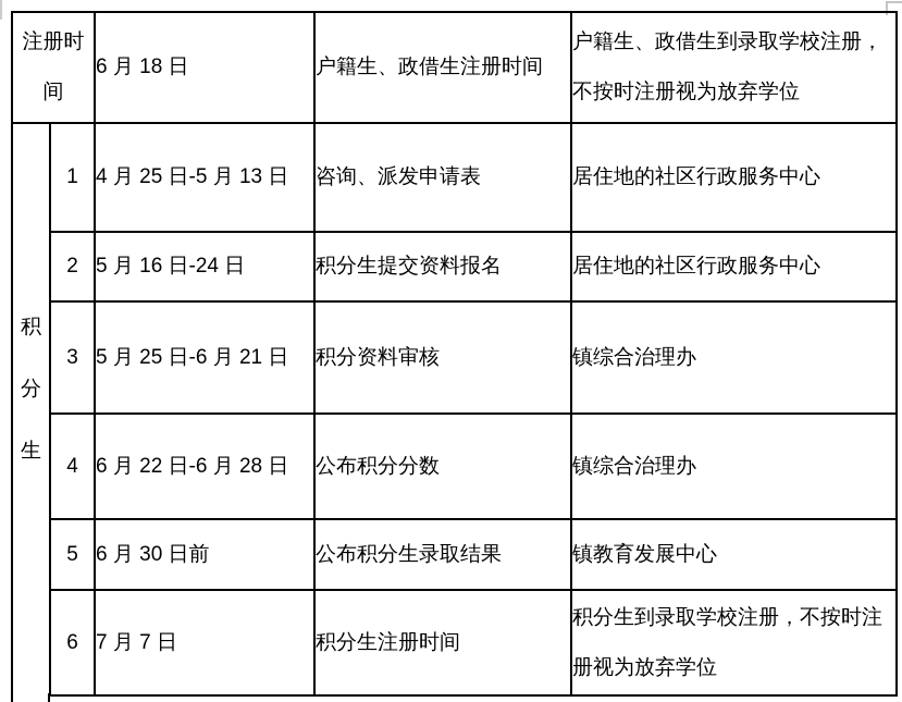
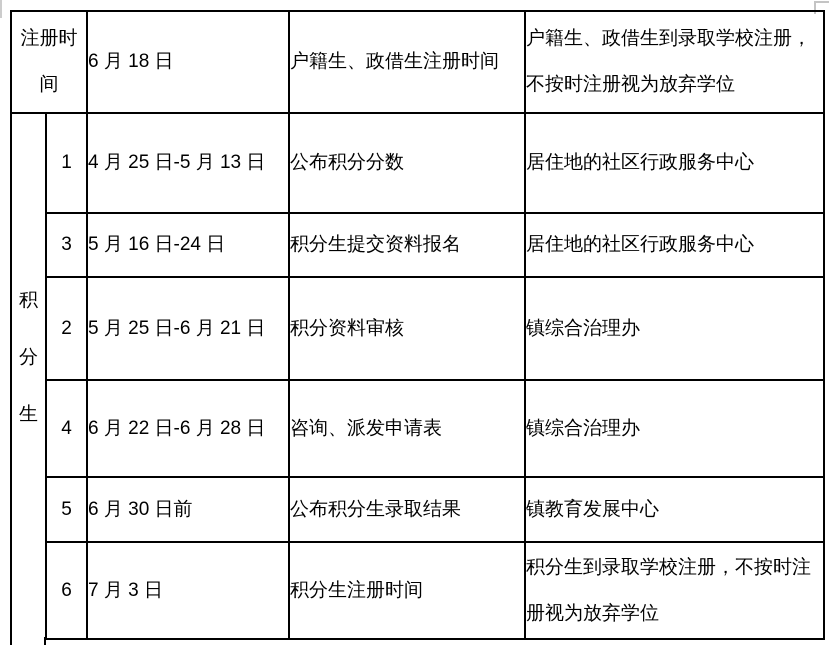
  注册时间	6 月 18 日	户籍生、政借生注册时间	户籍生、政借生到录取学校注册，不按时注册视为放弃学位
- 积分生	1	4 月 25 日-5 月 13 日	咨询、派发申请表	居住地的社区行政服务中心
+ 积分生	1	4 月 25 日-5 月 13 日	公布积分分数	居住地的社区行政服务中心
- 2	5 月 16 日-24 日	积分生提交资料报名	居住地的社区行政服务中心
+ 3	5 月 16 日-24 日	积分生提交资料报名	居住地的社区行政服务中心
- 3	5 月 25 日-6 月 21 日	积分资料审核	镇综合治理办
+ 2	5 月 25 日-6 月 21 日	积分资料审核	镇综合治理办
- 4	6 月 22 日-6 月 28 日	公布积分分数	镇综合治理办
+ 4	6 月 22 日-6 月 28 日	咨询、派发申请表	镇综合治理办
  5	6 月 30 日前	公布积分生录取结果	镇教育发展中心
- 6	7 月 7 日	积分生注册时间	积分生到录取学校注册，不按时注册视为放弃学位
+ 6	7 月 3 日	积分生注册时间	积分生到录取学校注册，不按时注册视为放弃学位
